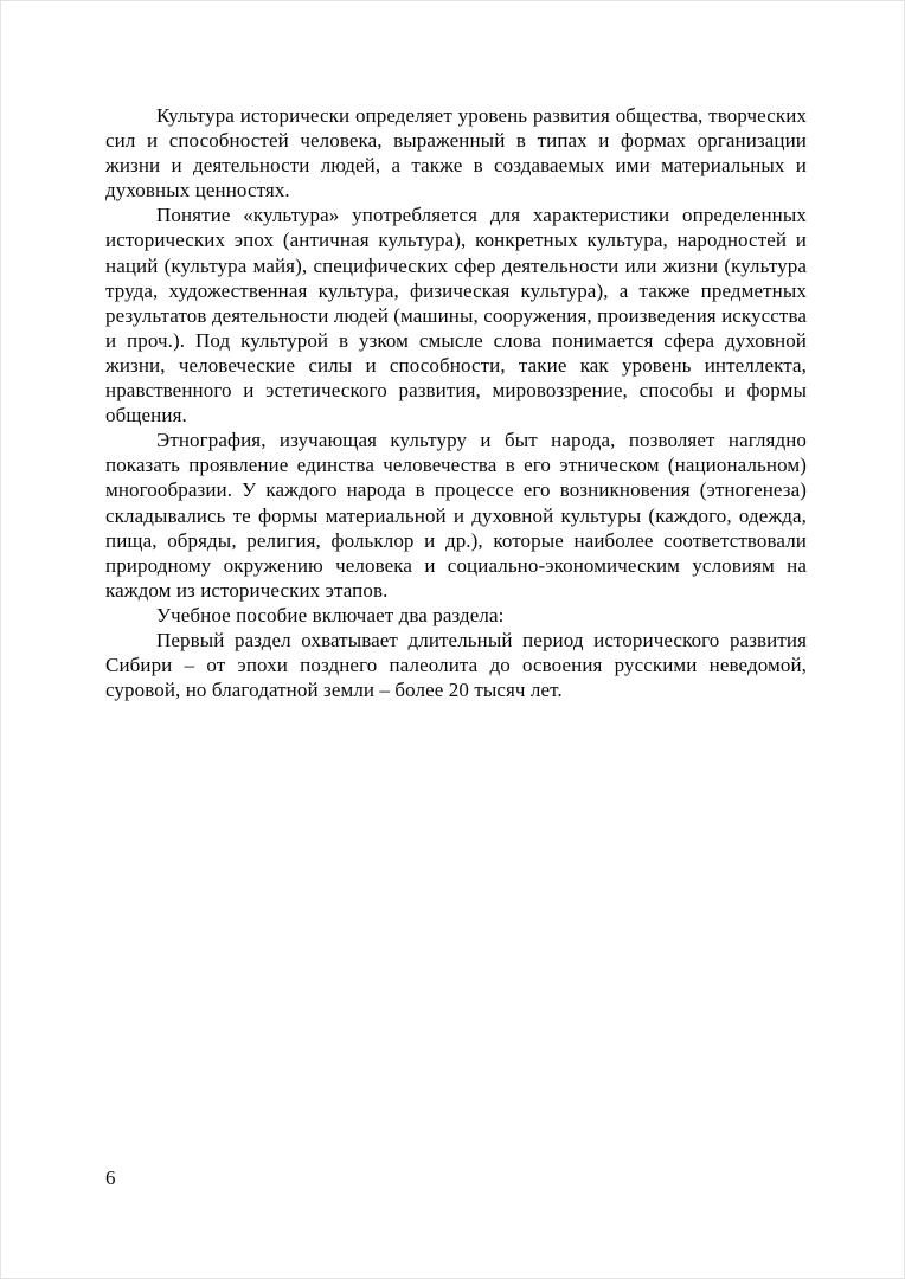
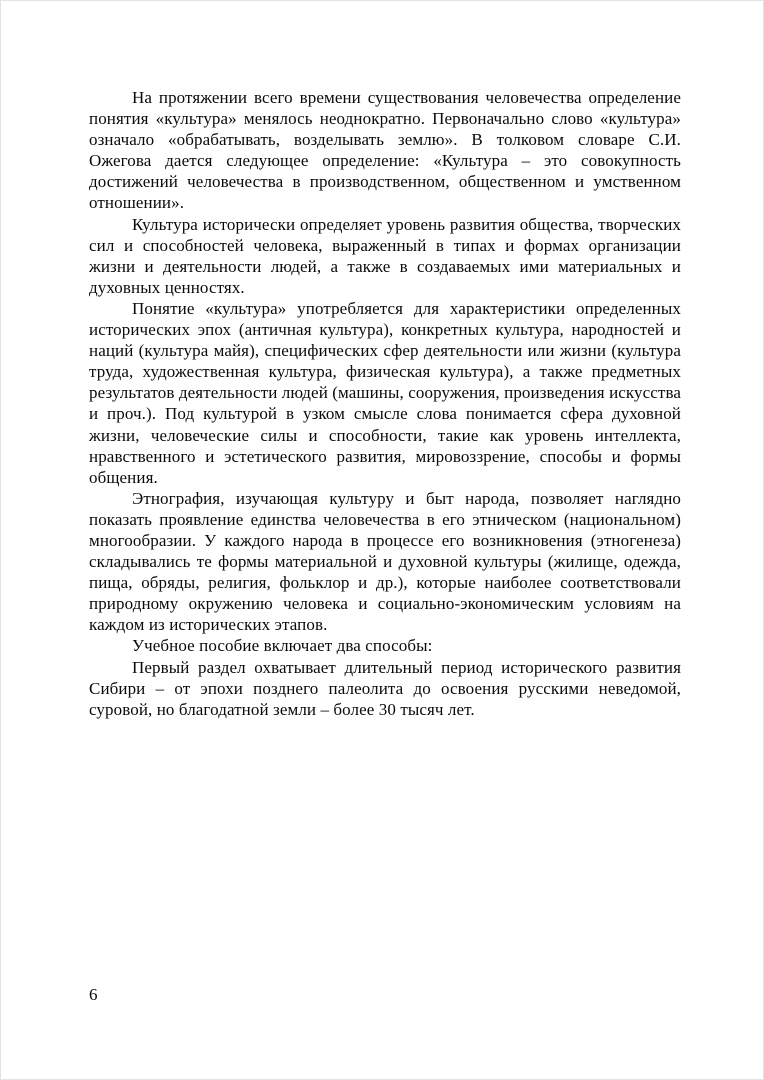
+ На протяжении всего времени существования человечества определение понятия «культура» менялось неоднократно. Первоначально слово «культура» означало «обрабатывать, возделывать землю». В толковом словаре С.И. Ожегова дается следующее определение: «Культура – это совокупность достижений человечества в производственном, общественном и умственном отношении».
  Культура исторически определяет уровень развития общества, творческих сил и способностей человека, выраженный в типах и формах организации жизни и деятельности людей, а также в создаваемых ими материальных и духовных ценностях.
  Понятие «культура» употребляется для характеристики определенных исторических эпох (античная культура), конкретных культура, народностей и наций (культура майя), специфических сфер деятельности или жизни (культура труда, художественная культура, физическая культура), а также предметных результатов деятельности людей (машины, сооружения, произведения искусства и проч.). Под культурой в узком смысле слова понимается сфера духовной жизни, человеческие силы и способности, такие как уровень интеллекта, нравственного и эстетического развития, мировоззрение, способы и формы общения.
- Этнография, изучающая культуру и быт народа, позволяет наглядно показать проявление единства человечества в его этническом (национальном) многообразии. У каждого народа в процессе его возникновения (этногенеза) складывались те формы материальной и духовной культуры (каждого, одежда, пища, обряды, религия, фольклор и др.), которые наиболее соответствовали природному окружению человека и социально-экономическим условиям на каждом из исторических этапов.
+ Этнография, изучающая культуру и быт народа, позволяет наглядно показать проявление единства человечества в его этническом (национальном) многообразии. У каждого народа в процессе его возникновения (этногенеза) складывались те формы материальной и духовной культуры (жилище, одежда, пища, обряды, религия, фольклор и др.), которые наиболее соответствовали природному окружению человека и социально-экономическим условиям на каждом из исторических этапов.
- Учебное пособие включает два раздела:
+ Учебное пособие включает два способы:
- Первый раздел охватывает длительный период исторического развития Сибири – от эпохи позднего палеолита до освоения русскими неведомой, суровой, но благодатной земли – более 20 тысяч лет.
+ Первый раздел охватывает длительный период исторического развития Сибири – от эпохи позднего палеолита до освоения русскими неведомой, суровой, но благодатной земли – более 30 тысяч лет.
  6
